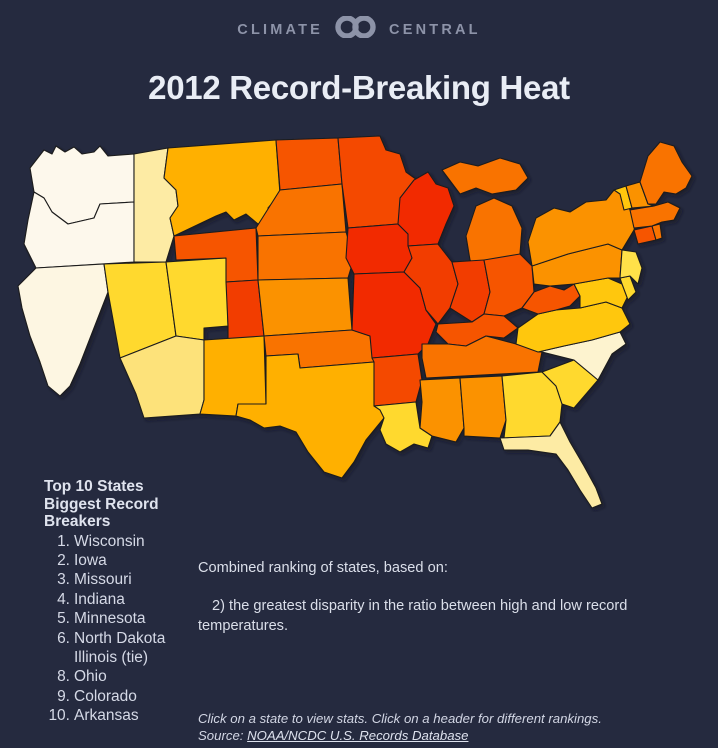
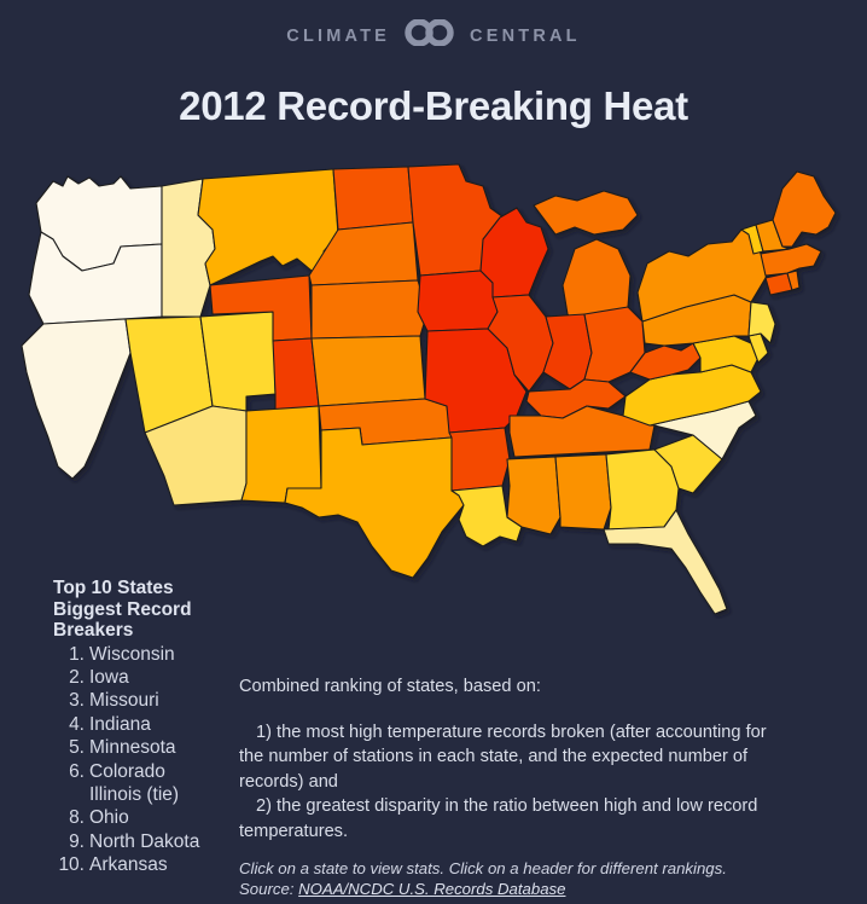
  CLIMATE
  CENTRAL
  2012 Record-Breaking Heat
  Top 10 States
  Biggest Record
  Breakers
  1.
  Wisconsin
  2.
  Iowa
  3.
  Missouri
  4.
  Indiana
  5.
  Minnesota
  6.
- North Dakota
+ Colorado
  Illinois (tie)
  8.
  Ohio
  9.
- Colorado
+ North Dakota
  10.
  Arkansas
  Combined ranking of states, based on:
+ 1) the most high temperature records broken (after accounting for the number of stations in each state, and the expected number of records) and
  2) the greatest disparity in the ratio between high and low record temperatures.
  Click on a state to view stats. Click on a header for different rankings.
  Source: NOAA/NCDC U.S. Records Database
